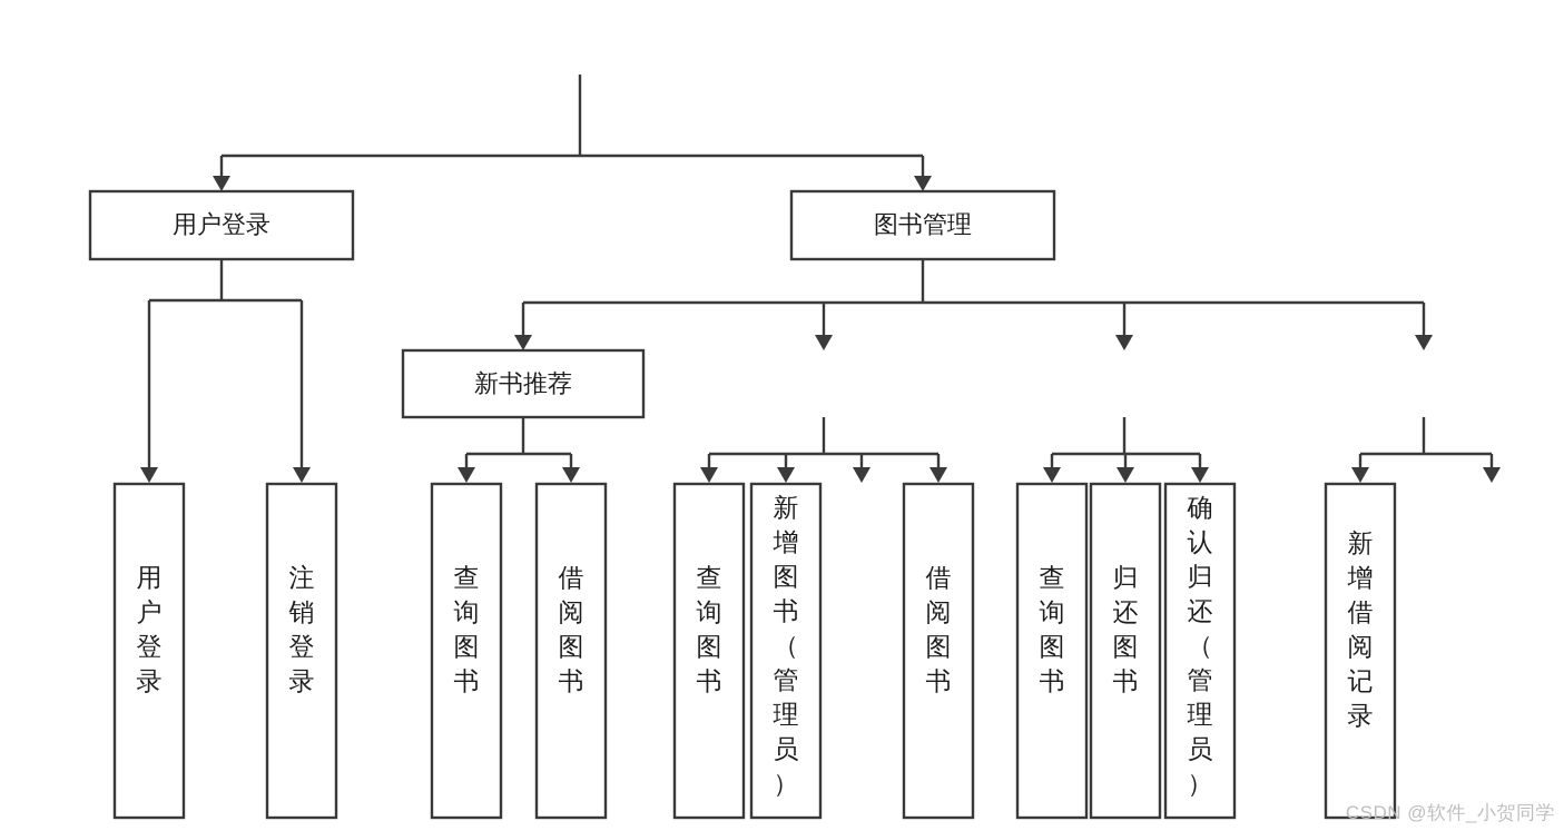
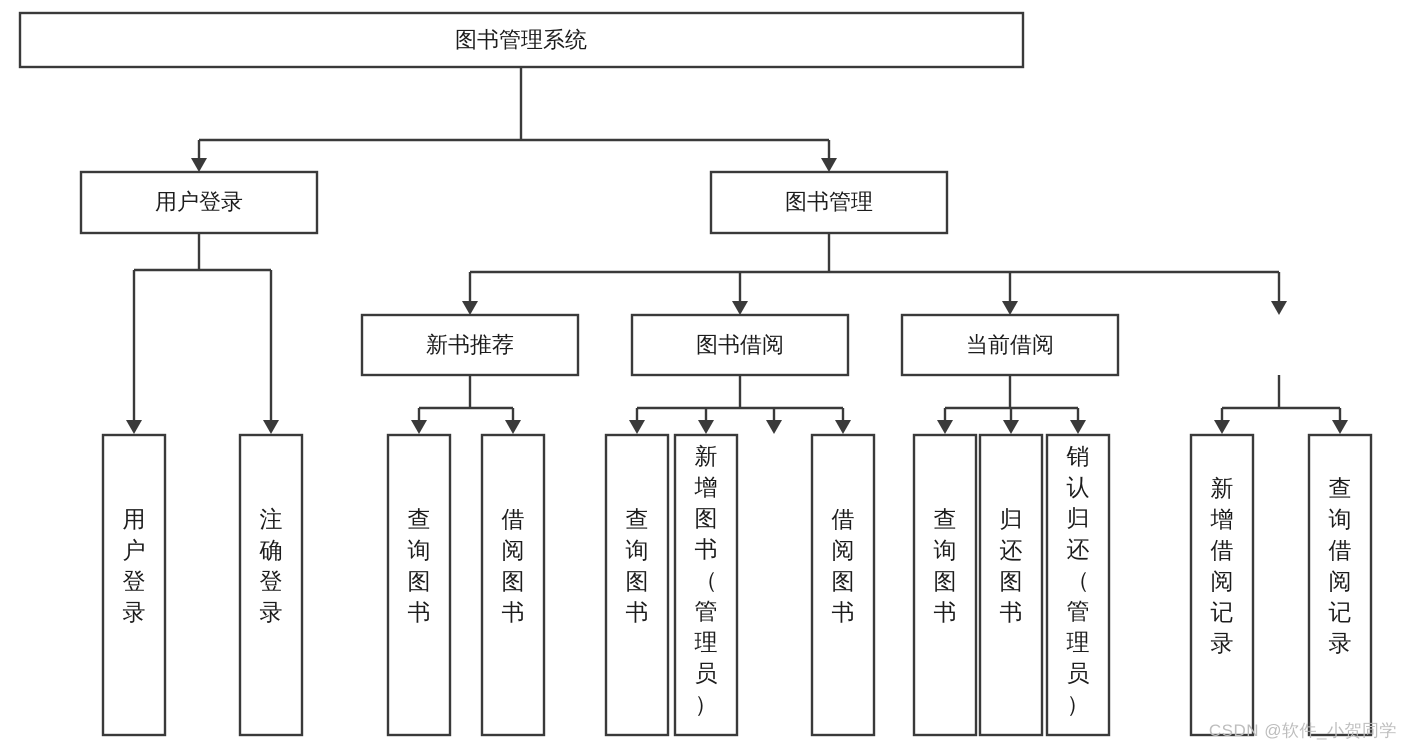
+ 图书管理系统
  用户登录
  图书管理
  新书推荐
+ 图书借阅
+ 当前借阅
  用户登录
- 注销登录
+ 注确登录
  查询图书
  借阅图书
  查询图书
  新增图书（管理员）
  借阅图书
  查询图书
  归还图书
- 确认归还（管理员）
+ 销认归还（管理员）
  新增借阅记录
+ 查询借阅记录
  CSDN @软件_小贺同学
